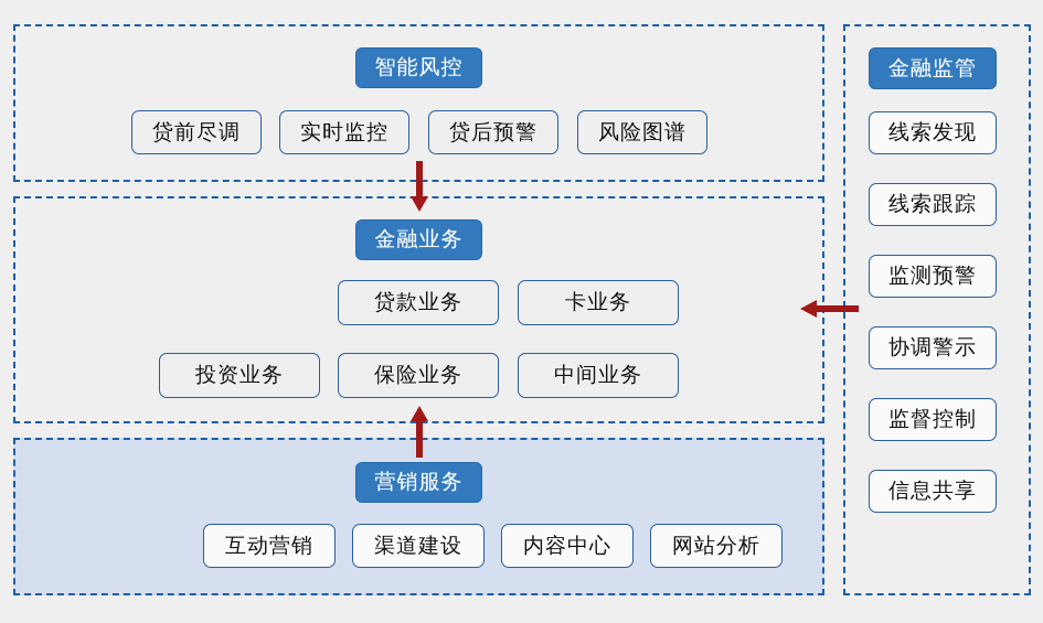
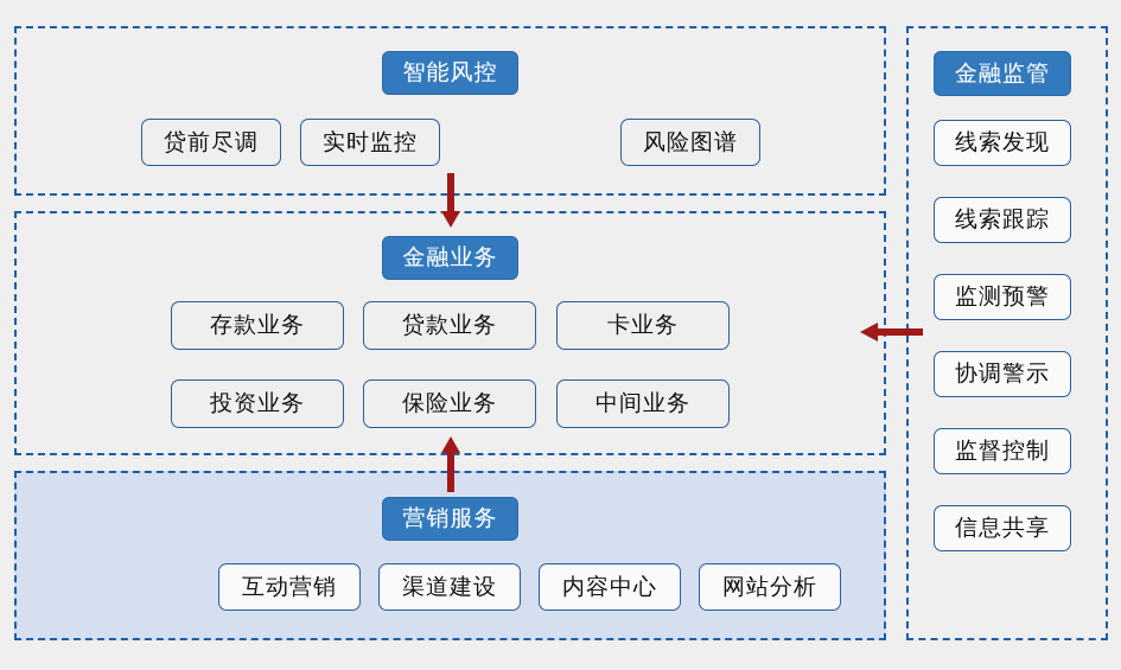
  智能风控
  贷前尽调
  实时监控
- 贷后预警
  风险图谱
  金融业务
+ 存款业务
  贷款业务
  卡业务
  投资业务
  保险业务
  中间业务
  营销服务
  互动营销
  渠道建设
  内容中心
  网站分析
  金融监管
  线索发现
  线索跟踪
  监测预警
  协调警示
  监督控制
  信息共享
